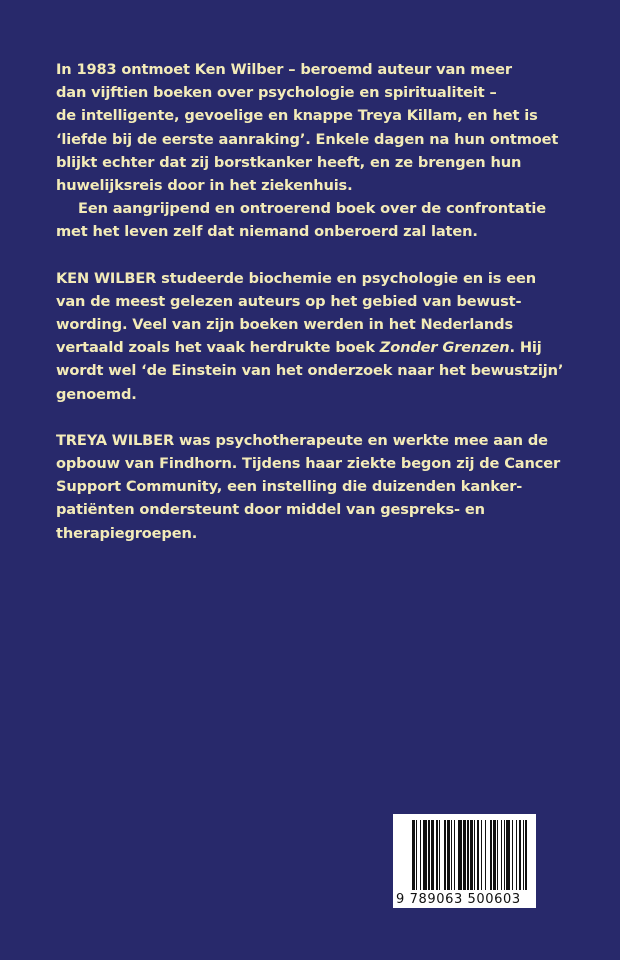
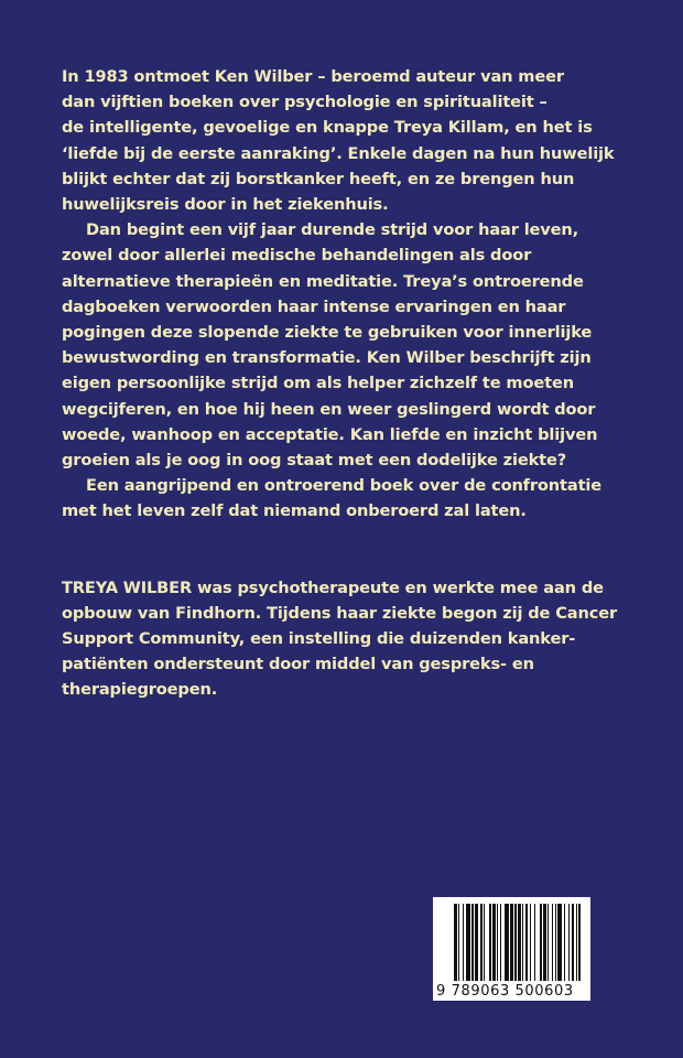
  In 1983 ontmoet Ken Wilber – beroemd auteur van meer
  dan vijftien boeken over psychologie en spiritualiteit –
  de intelligente, gevoelige en knappe Treya Killam, en het is
- ‘liefde bij de eerste aanraking’. Enkele dagen na hun ontmoet
+ ‘liefde bij de eerste aanraking’. Enkele dagen na hun huwelijk
  blijkt echter dat zij borstkanker heeft, en ze brengen hun
  huwelijksreis door in het ziekenhuis.
+ Dan begint een vijf jaar durende strijd voor haar leven,
+ zowel door allerlei medische behandelingen als door
+ alternatieve therapieën en meditatie. Treya’s ontroerende
+ dagboeken verwoorden haar intense ervaringen en haar
+ pogingen deze slopende ziekte te gebruiken voor innerlijke
+ bewustwording en transformatie. Ken Wilber beschrijft zijn
+ eigen persoonlijke strijd om als helper zichzelf te moeten
+ wegcijferen, en hoe hij heen en weer geslingerd wordt door
+ woede, wanhoop en acceptatie. Kan liefde en inzicht blijven
+ groeien als je oog in oog staat met een dodelijke ziekte?
  Een aangrijpend en ontroerend boek over de confrontatie
  met het leven zelf dat niemand onberoerd zal laten.
- KEN WILBER studeerde biochemie en psychologie en is een
- van de meest gelezen auteurs op het gebied van bewust-
- wording. Veel van zijn boeken werden in het Nederlands
- vertaald zoals het vaak herdrukte boek Zonder Grenzen. Hij
- wordt wel ‘de Einstein van het onderzoek naar het bewustzijn’
- genoemd.
  TREYA WILBER was psychotherapeute en werkte mee aan de
  opbouw van Findhorn. Tijdens haar ziekte begon zij de Cancer
  Support Community, een instelling die duizenden kanker-
  patiënten ondersteunt door middel van gespreks- en
  therapiegroepen.
  9 789063 500603
